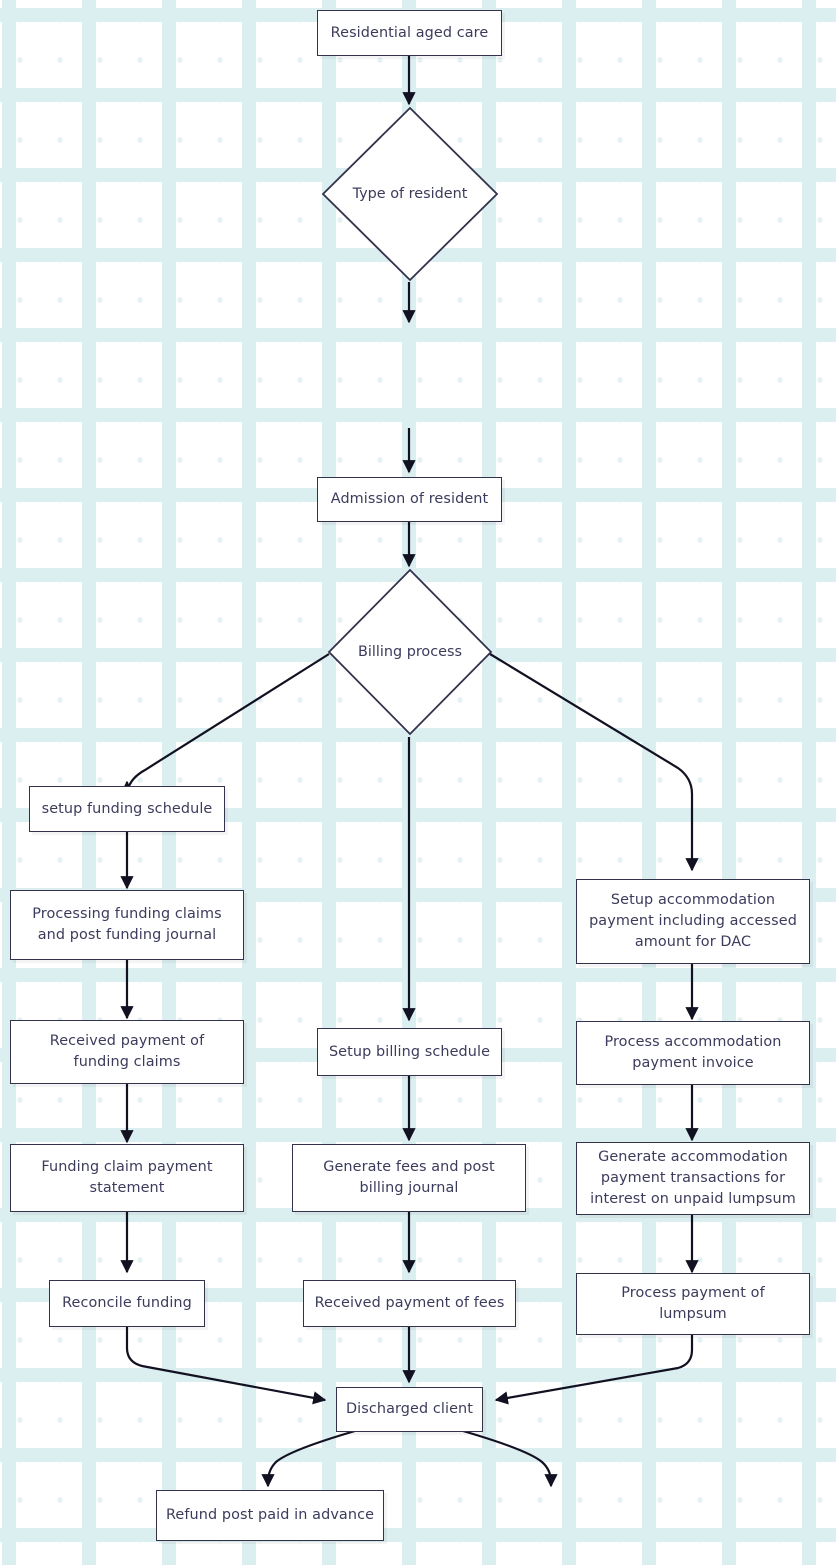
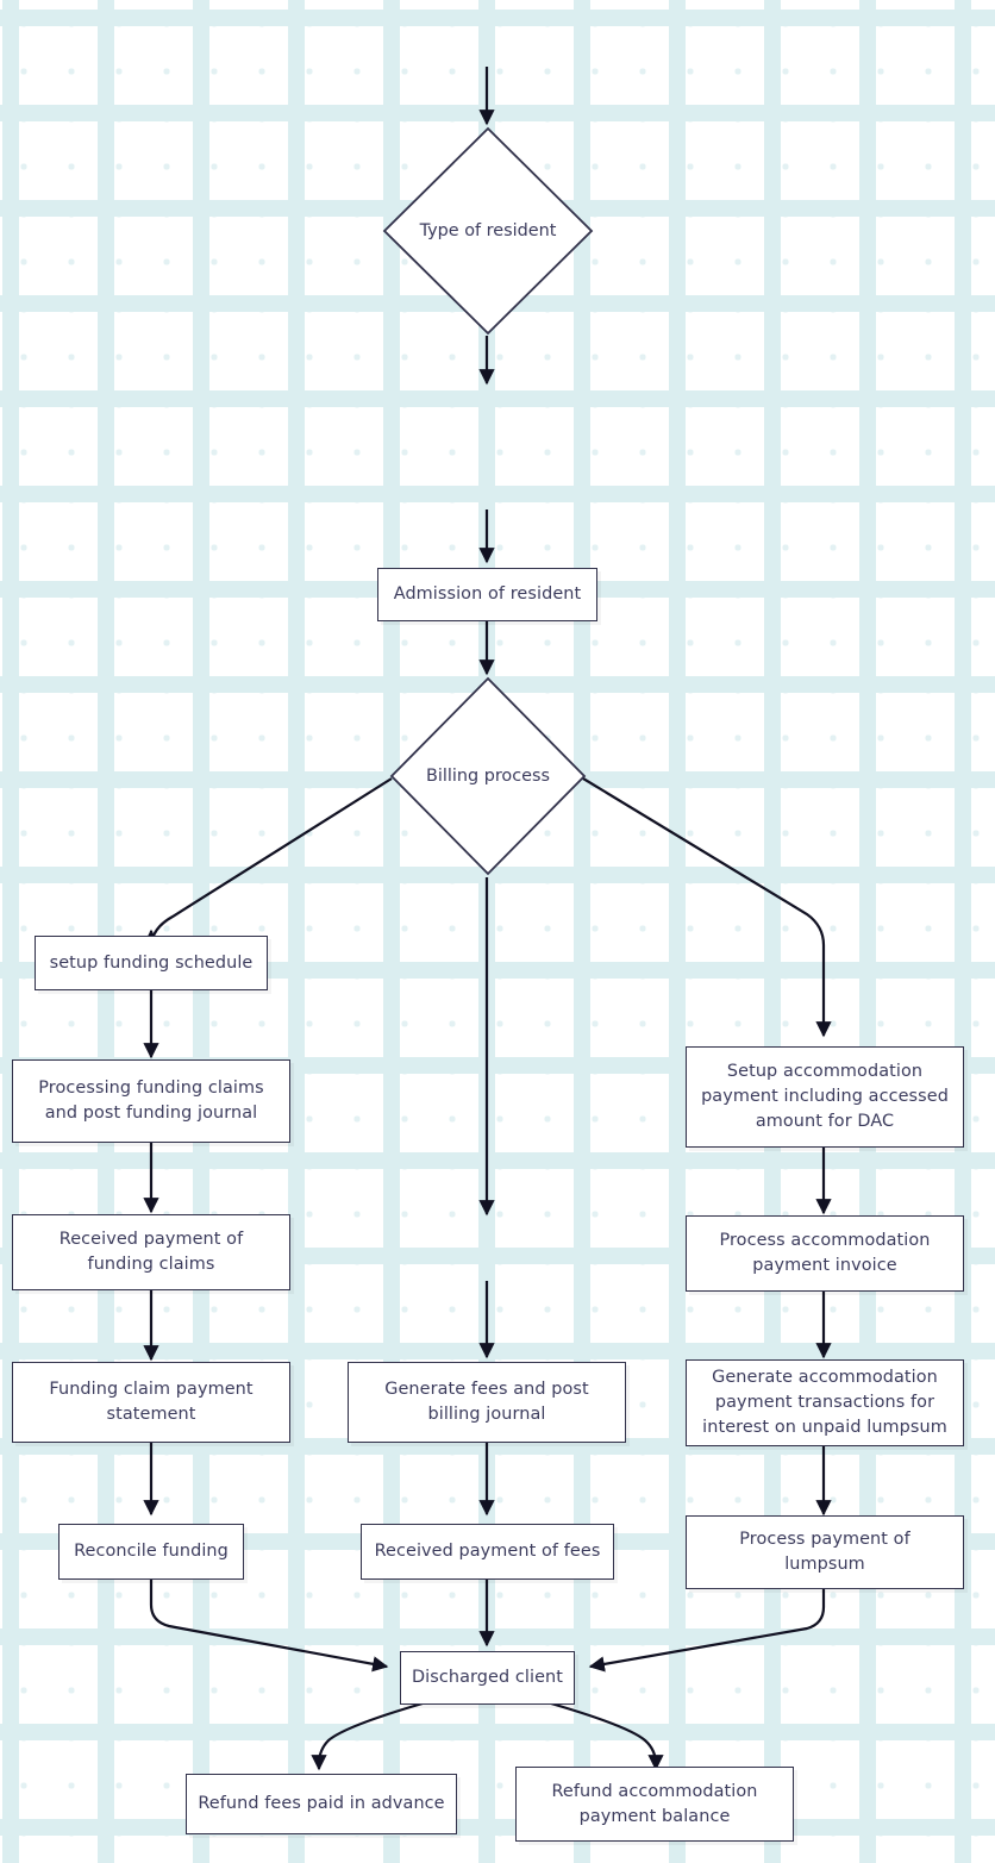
- Residential aged care
  Type of resident
  Admission of resident
  Billing process
  setup funding schedule
  Processing funding claims
  and post funding journal
  Received payment of
  funding claims
  Funding claim payment
  statement
  Reconcile funding
- Setup billing schedule
  Generate fees and post
  billing journal
  Received payment of fees
  Setup accommodation
  payment including accessed
  amount for DAC
  Process accommodation
  payment invoice
  Generate accommodation
  payment transactions for
  interest on unpaid lumpsum
  Process payment of
  lumpsum
  Discharged client
- Refund post paid in advance
+ Refund fees paid in advance
+ Refund accommodation
+ payment balance
